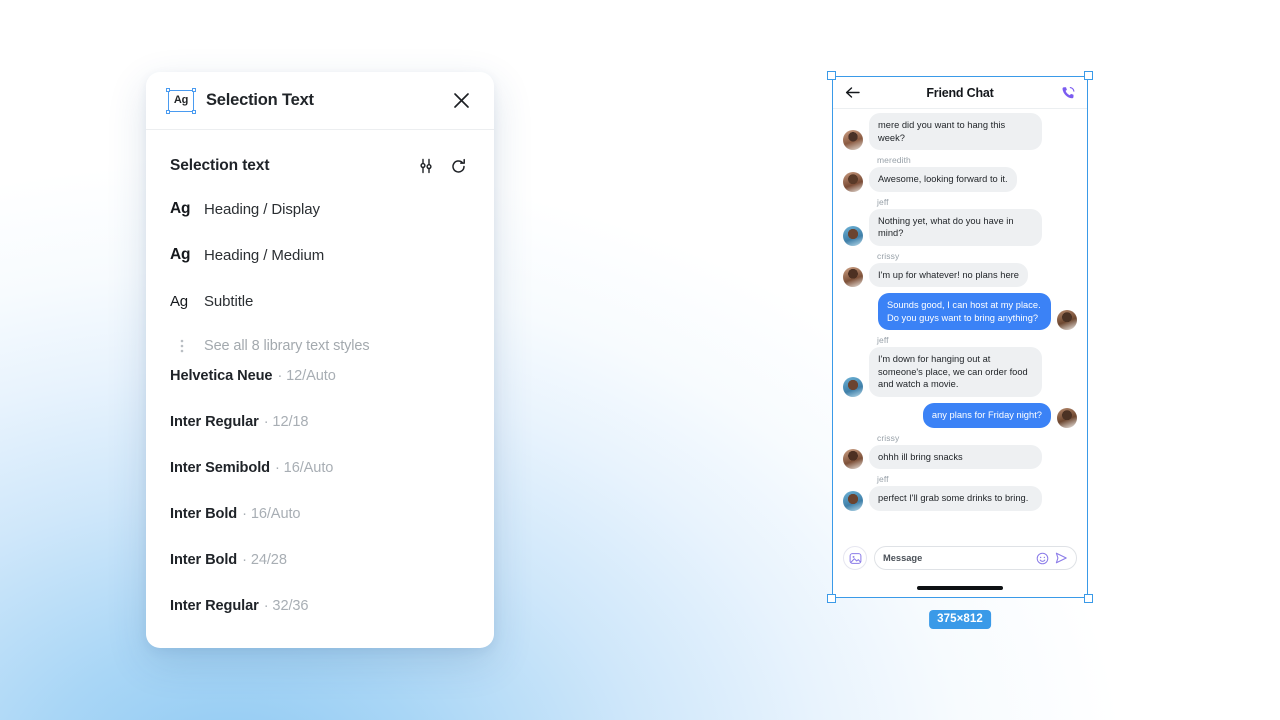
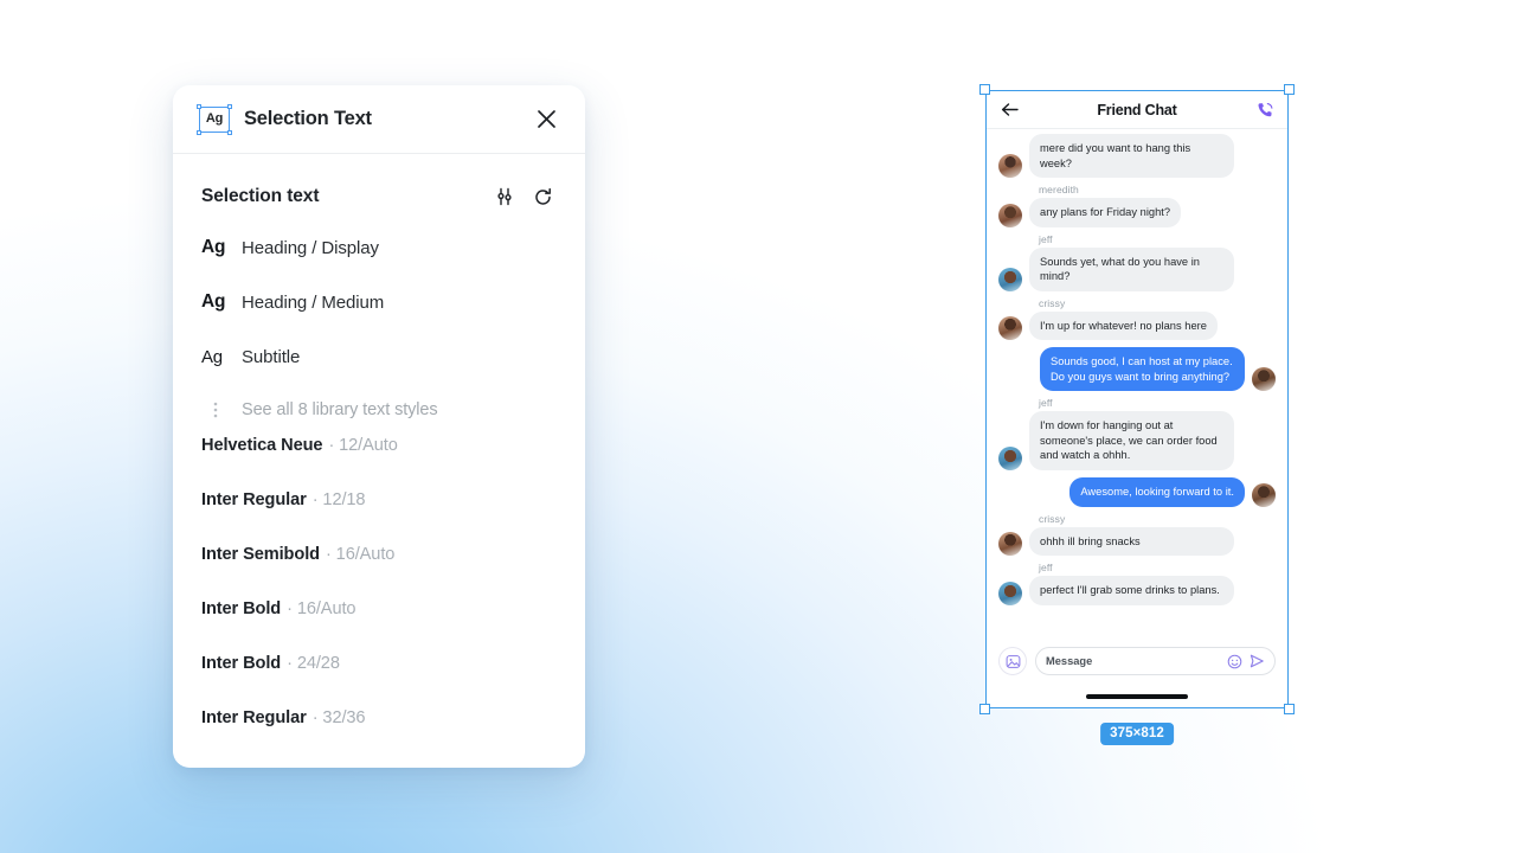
  Ag
  Selection Text
  Selection text
  Ag
  Heading / Display
  Ag
  Heading / Medium
  Ag
  Subtitle
  See all 8 library text styles
  Helvetica Neue
  · 12/Auto
  Inter Regular
  · 12/18
  Inter Semibold
  · 16/Auto
  Inter Bold
  · 16/Auto
  Inter Bold
  · 24/28
  Inter Regular
  · 32/36
  Friend Chat
  mere did you want to hang this week?
  meredith
- Awesome, looking forward to it.
+ any plans for Friday night?
  jeff
- Nothing yet, what do you have in mind?
+ Sounds yet, what do you have in mind?
  crissy
  I'm up for whatever! no plans here
  Sounds good, I can host at my place. Do you guys want to bring anything?
  jeff
- I'm down for hanging out at someone's place, we can order food and watch a movie.
+ I'm down for hanging out at someone's place, we can order food and watch a ohhh.
- any plans for Friday night?
+ Awesome, looking forward to it.
  crissy
  ohhh ill bring snacks
  jeff
- perfect I'll grab some drinks to bring.
+ perfect I'll grab some drinks to plans.
  Message
  375×812
